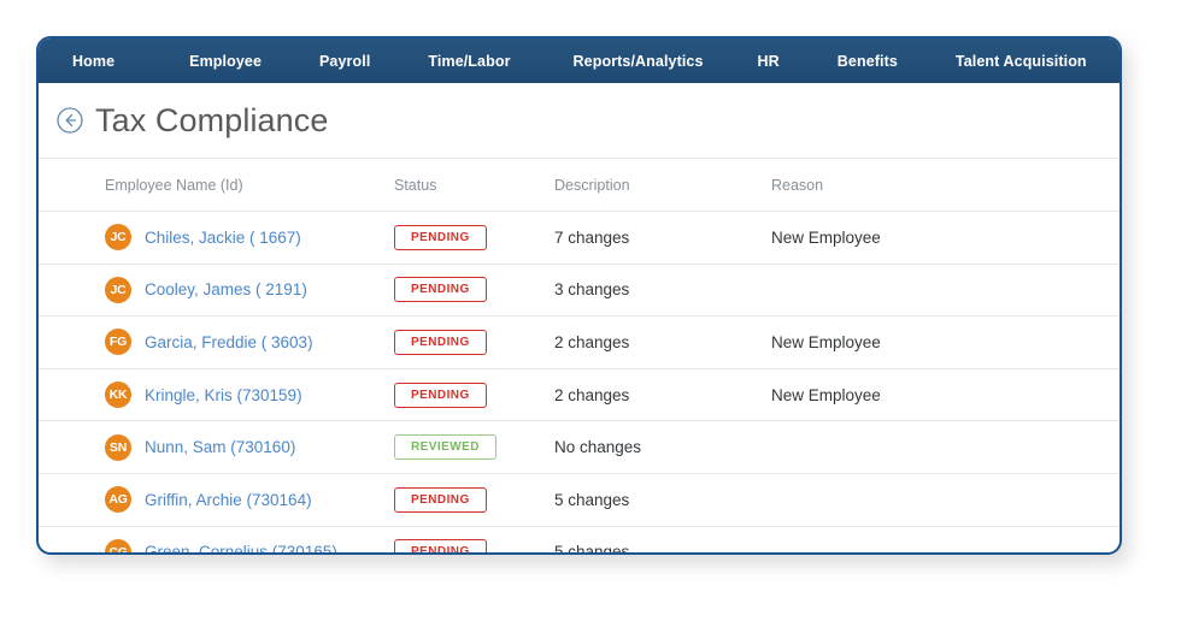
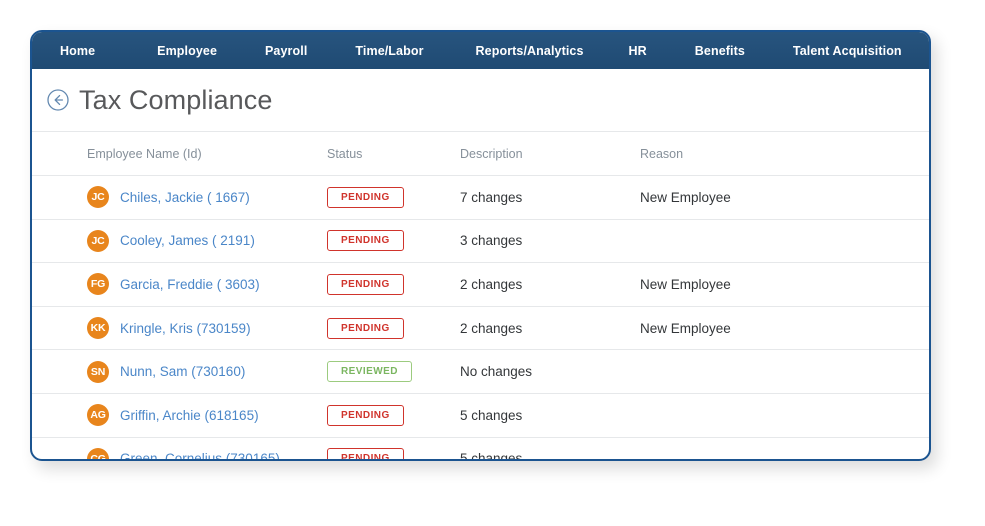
  Home
  Employee
  Payroll
  Time/Labor
  Reports/Analytics
  HR
  Benefits
  Talent Acquisition
  Tax Compliance
  Employee Name (Id)
  Status
  Description
  Reason
  JC
  Chiles, Jackie ( 1667)
  PENDING
  7 changes
  New Employee
  JC
  Cooley, James ( 2191)
  PENDING
  3 changes
  FG
  Garcia, Freddie ( 3603)
  PENDING
  2 changes
  New Employee
  KK
  Kringle, Kris (730159)
  PENDING
  2 changes
  New Employee
  SN
  Nunn, Sam (730160)
  REVIEWED
  No changes
  AG
- Griffin, Archie (730164)
+ Griffin, Archie (618165)
  PENDING
  5 changes
  CG
  Green, Cornelius (730165)
  PENDING
  5 changes
